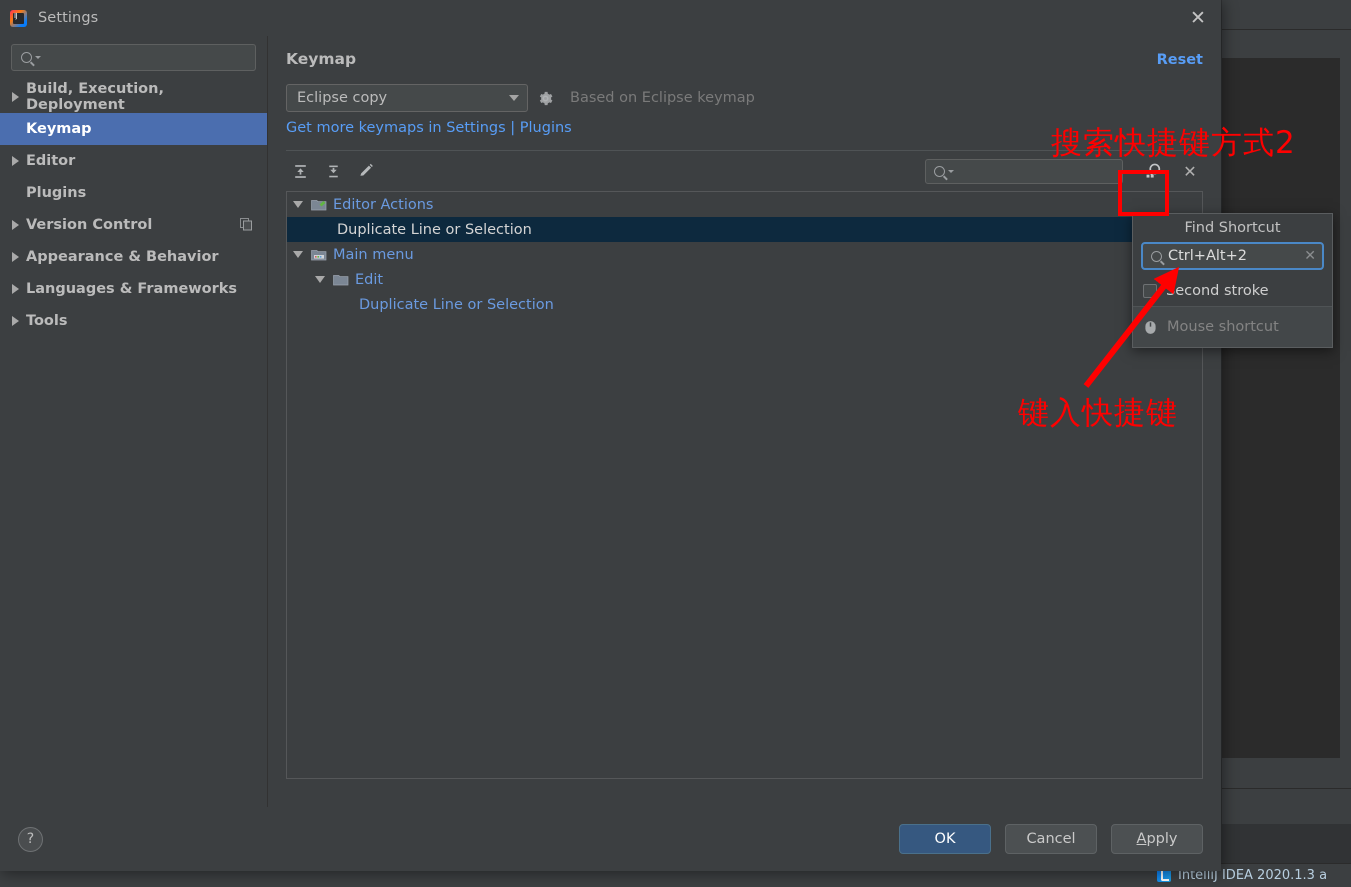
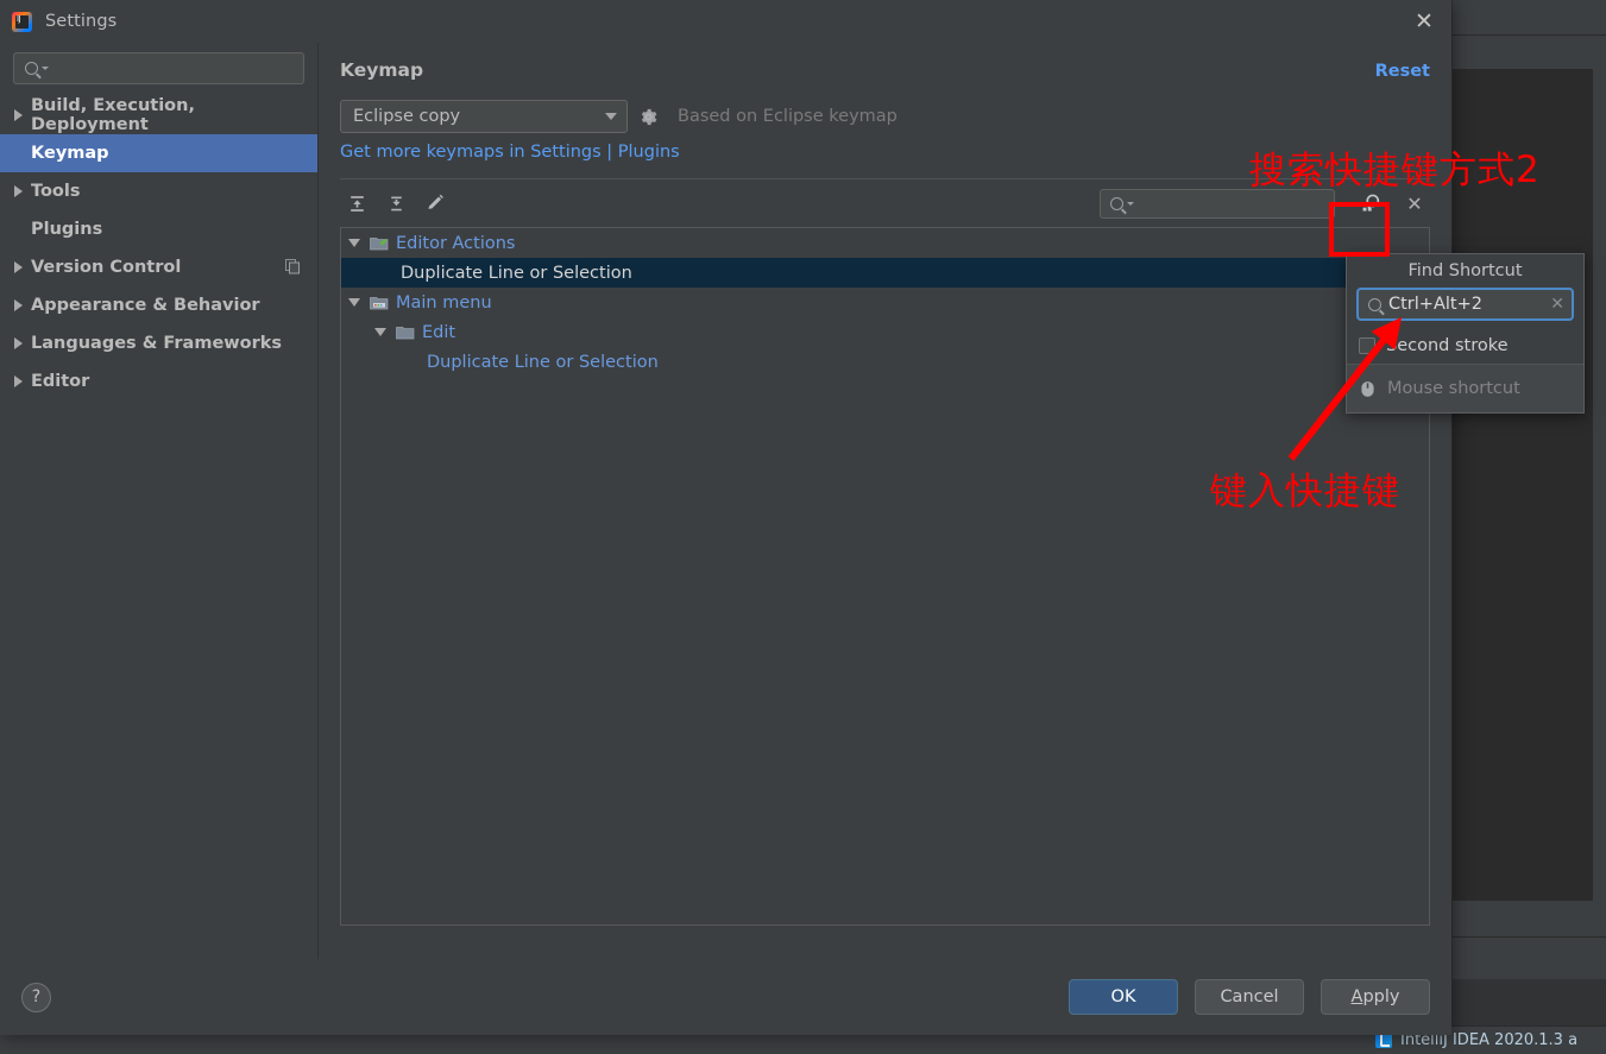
  IntelliJ IDEA 2020.1.3 a
  Settings
  ✕
  Build, Execution, Deployment
  Keymap
- Editor
+ Tools
  Plugins
  Version Control
  Appearance & Behavior
  Languages & Frameworks
- Tools
+ Editor
  Keymap
  Reset
  Eclipse copy
  Based on Eclipse keymap
  Get more keymaps in Settings | Plugins
  ✕
  Editor Actions
  Duplicate Line or Selection
  Main menu
  Edit
  Duplicate Line or Selection
  ?
  OK
  Cancel
  A
  pply
  Find Shortcut
  Ctrl+Alt+2
  ✕
  Second stroke
  Mouse shortcut
  搜索快捷键方式2
  键入快捷键
